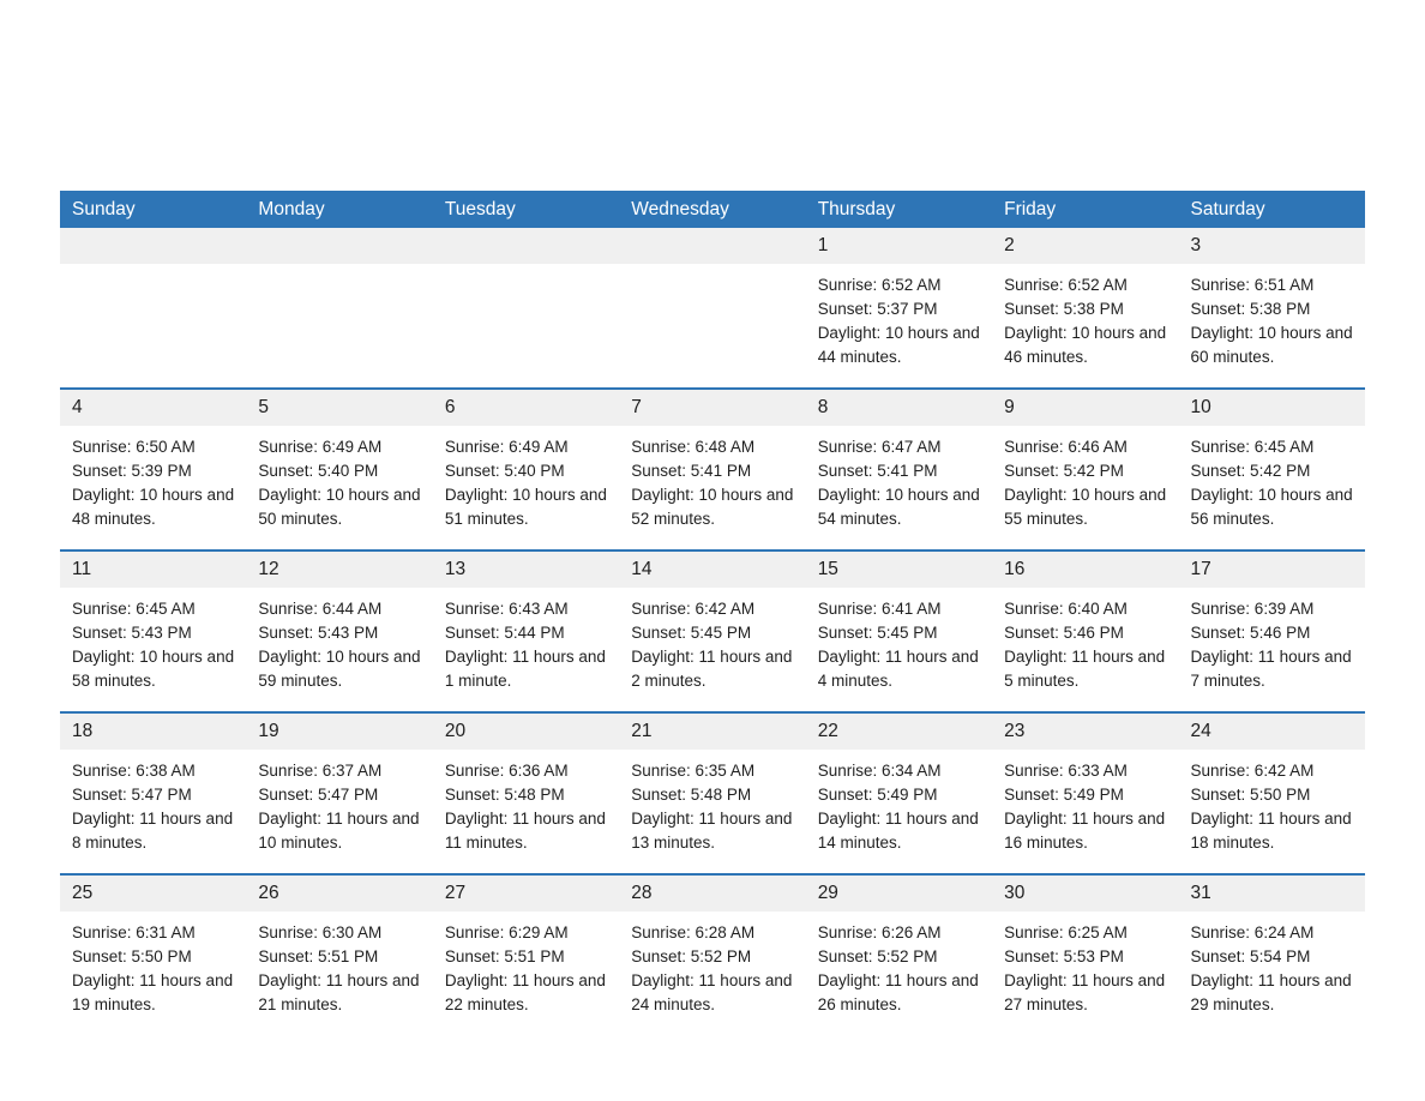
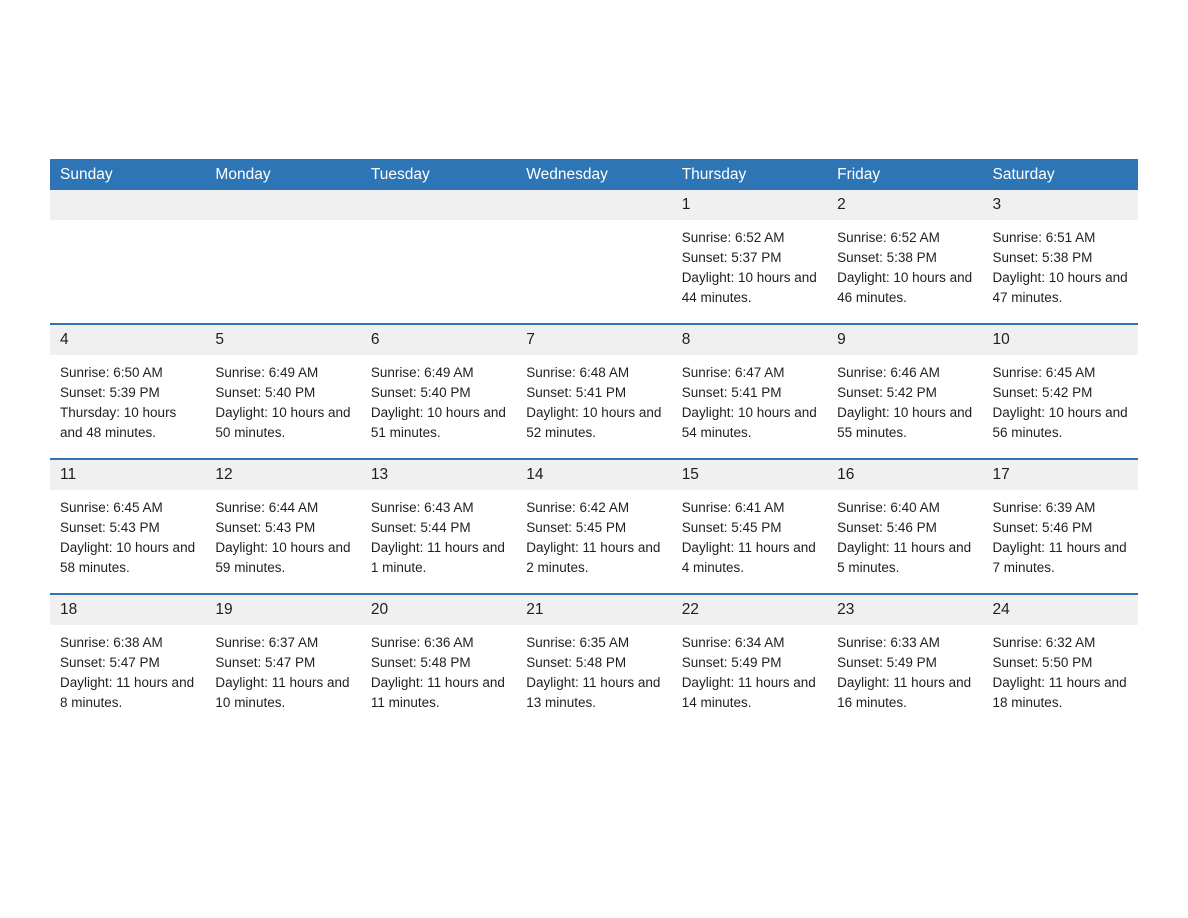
  Sunday	Monday	Tuesday	Wednesday	Thursday	Friday	Saturday
- 				1Sunrise: 6:52 AMSunset: 5:37 PMDaylight: 10 hours and 44 minutes.	2Sunrise: 6:52 AMSunset: 5:38 PMDaylight: 10 hours and 46 minutes.	3Sunrise: 6:51 AMSunset: 5:38 PMDaylight: 10 hours and 60 minutes.
+ 				1Sunrise: 6:52 AMSunset: 5:37 PMDaylight: 10 hours and 44 minutes.	2Sunrise: 6:52 AMSunset: 5:38 PMDaylight: 10 hours and 46 minutes.	3Sunrise: 6:51 AMSunset: 5:38 PMDaylight: 10 hours and 47 minutes.
- 4Sunrise: 6:50 AMSunset: 5:39 PMDaylight: 10 hours and 48 minutes.	5Sunrise: 6:49 AMSunset: 5:40 PMDaylight: 10 hours and 50 minutes.	6Sunrise: 6:49 AMSunset: 5:40 PMDaylight: 10 hours and 51 minutes.	7Sunrise: 6:48 AMSunset: 5:41 PMDaylight: 10 hours and 52 minutes.	8Sunrise: 6:47 AMSunset: 5:41 PMDaylight: 10 hours and 54 minutes.	9Sunrise: 6:46 AMSunset: 5:42 PMDaylight: 10 hours and 55 minutes.	10Sunrise: 6:45 AMSunset: 5:42 PMDaylight: 10 hours and 56 minutes.
+ 4Sunrise: 6:50 AMSunset: 5:39 PMThursday: 10 hours and 48 minutes.	5Sunrise: 6:49 AMSunset: 5:40 PMDaylight: 10 hours and 50 minutes.	6Sunrise: 6:49 AMSunset: 5:40 PMDaylight: 10 hours and 51 minutes.	7Sunrise: 6:48 AMSunset: 5:41 PMDaylight: 10 hours and 52 minutes.	8Sunrise: 6:47 AMSunset: 5:41 PMDaylight: 10 hours and 54 minutes.	9Sunrise: 6:46 AMSunset: 5:42 PMDaylight: 10 hours and 55 minutes.	10Sunrise: 6:45 AMSunset: 5:42 PMDaylight: 10 hours and 56 minutes.
  11Sunrise: 6:45 AMSunset: 5:43 PMDaylight: 10 hours and 58 minutes.	12Sunrise: 6:44 AMSunset: 5:43 PMDaylight: 10 hours and 59 minutes.	13Sunrise: 6:43 AMSunset: 5:44 PMDaylight: 11 hours and 1 minute.	14Sunrise: 6:42 AMSunset: 5:45 PMDaylight: 11 hours and 2 minutes.	15Sunrise: 6:41 AMSunset: 5:45 PMDaylight: 11 hours and 4 minutes.	16Sunrise: 6:40 AMSunset: 5:46 PMDaylight: 11 hours and 5 minutes.	17Sunrise: 6:39 AMSunset: 5:46 PMDaylight: 11 hours and 7 minutes.
- 18Sunrise: 6:38 AMSunset: 5:47 PMDaylight: 11 hours and 8 minutes.	19Sunrise: 6:37 AMSunset: 5:47 PMDaylight: 11 hours and 10 minutes.	20Sunrise: 6:36 AMSunset: 5:48 PMDaylight: 11 hours and 11 minutes.	21Sunrise: 6:35 AMSunset: 5:48 PMDaylight: 11 hours and 13 minutes.	22Sunrise: 6:34 AMSunset: 5:49 PMDaylight: 11 hours and 14 minutes.	23Sunrise: 6:33 AMSunset: 5:49 PMDaylight: 11 hours and 16 minutes.	24Sunrise: 6:42 AMSunset: 5:50 PMDaylight: 11 hours and 18 minutes.
+ 18Sunrise: 6:38 AMSunset: 5:47 PMDaylight: 11 hours and 8 minutes.	19Sunrise: 6:37 AMSunset: 5:47 PMDaylight: 11 hours and 10 minutes.	20Sunrise: 6:36 AMSunset: 5:48 PMDaylight: 11 hours and 11 minutes.	21Sunrise: 6:35 AMSunset: 5:48 PMDaylight: 11 hours and 13 minutes.	22Sunrise: 6:34 AMSunset: 5:49 PMDaylight: 11 hours and 14 minutes.	23Sunrise: 6:33 AMSunset: 5:49 PMDaylight: 11 hours and 16 minutes.	24Sunrise: 6:32 AMSunset: 5:50 PMDaylight: 11 hours and 18 minutes.
- 25Sunrise: 6:31 AMSunset: 5:50 PMDaylight: 11 hours and 19 minutes.	26Sunrise: 6:30 AMSunset: 5:51 PMDaylight: 11 hours and 21 minutes.	27Sunrise: 6:29 AMSunset: 5:51 PMDaylight: 11 hours and 22 minutes.	28Sunrise: 6:28 AMSunset: 5:52 PMDaylight: 11 hours and 24 minutes.	29Sunrise: 6:26 AMSunset: 5:52 PMDaylight: 11 hours and 26 minutes.	30Sunrise: 6:25 AMSunset: 5:53 PMDaylight: 11 hours and 27 minutes.	31Sunrise: 6:24 AMSunset: 5:54 PMDaylight: 11 hours and 29 minutes.
